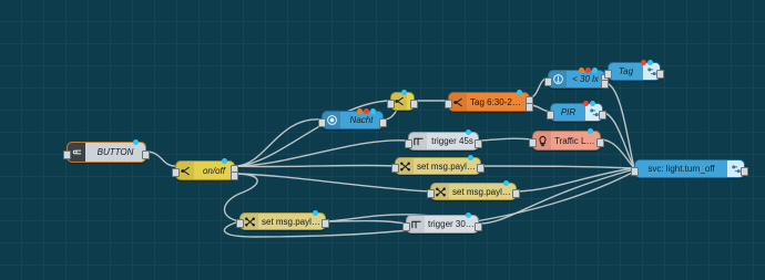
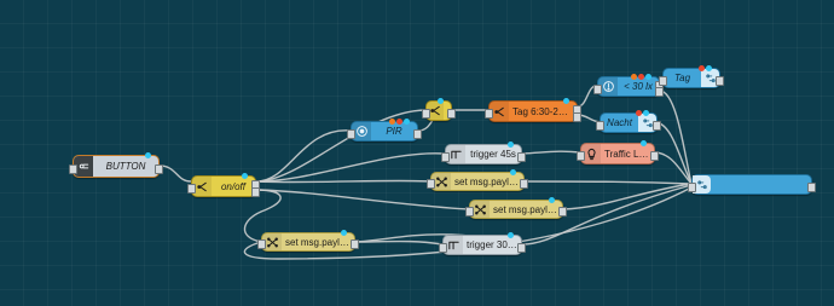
  BUTTON
  on/off
- Nacht
+ PIR
  Tag 6:30-23:0
  < 30 lx
  Tag
- PIR
+ Nacht
  Traffic Ligh
  trigger 45s
  set msg.payloa
  set msg.payloa
  set msg.payloa
  trigger 300s
- svc: light.turn_off
